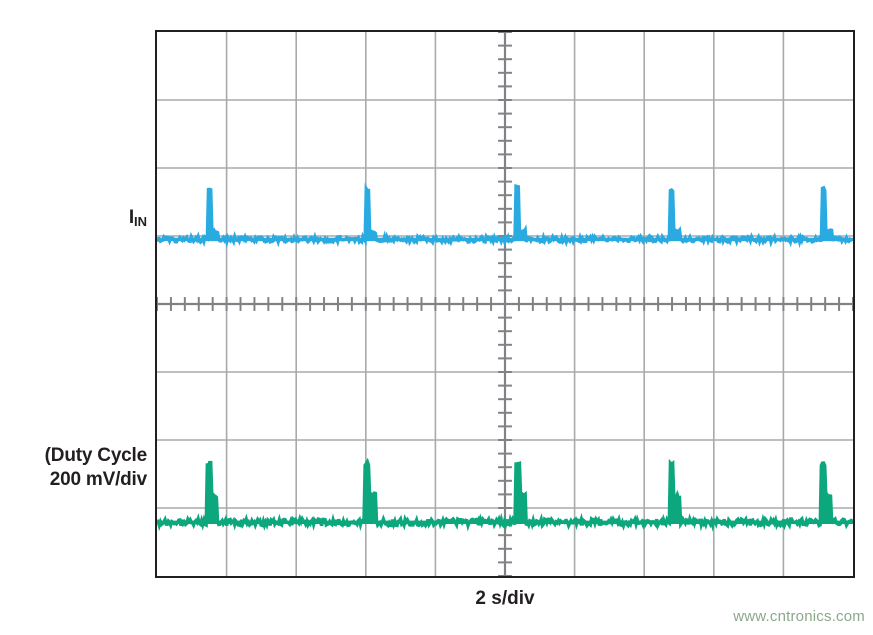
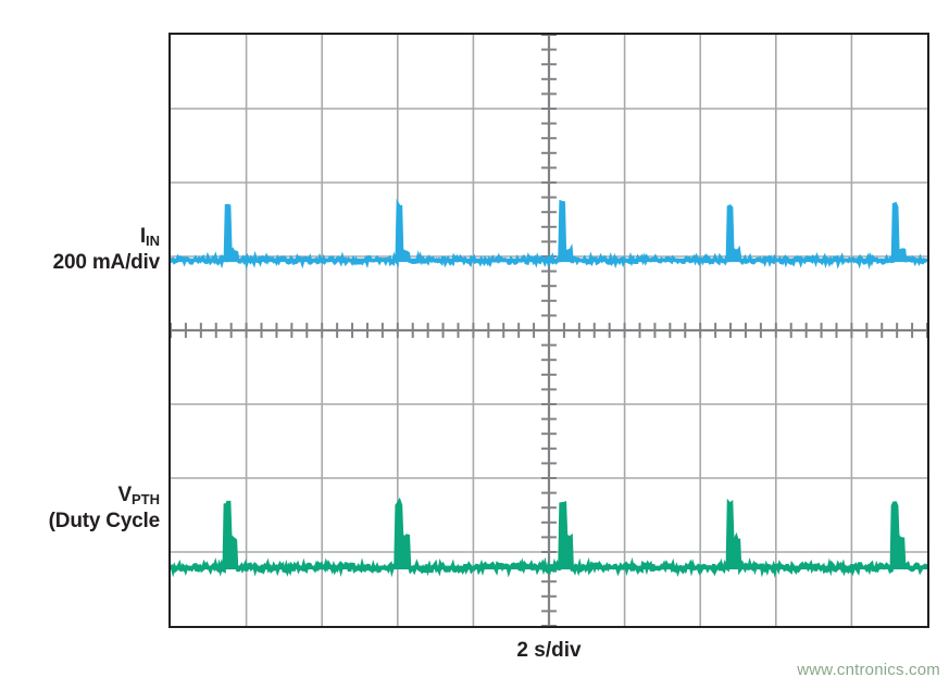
  IIN
+ 200 mA/div
+ VPTH
  (Duty Cycle
- 200 mV/div
  2 s/div
  www.cntronics.com
